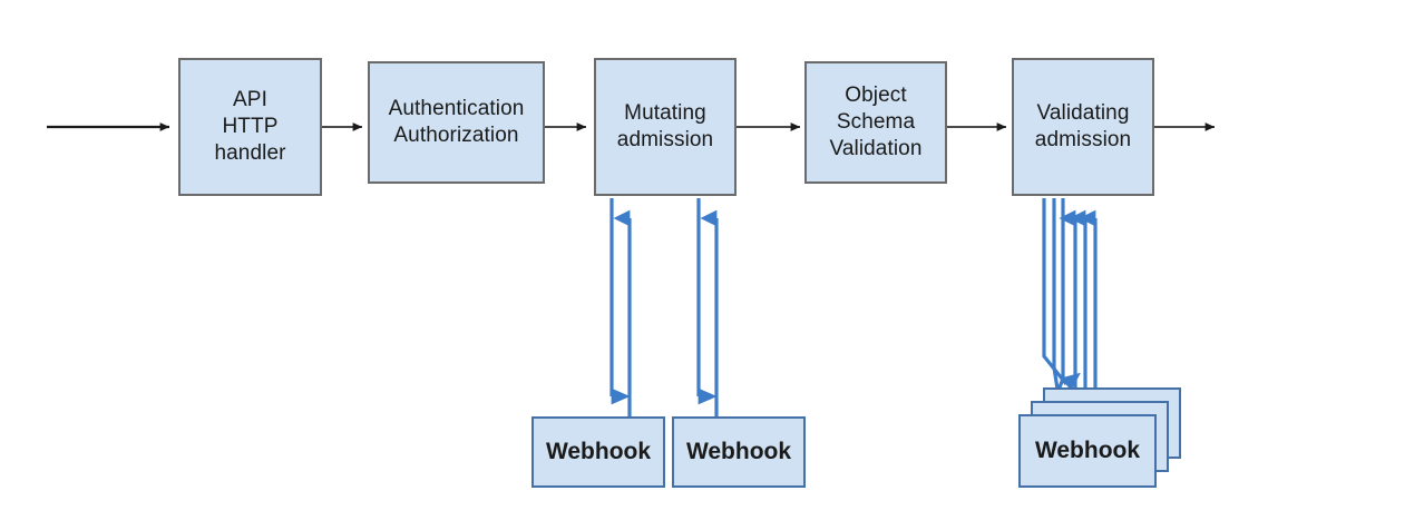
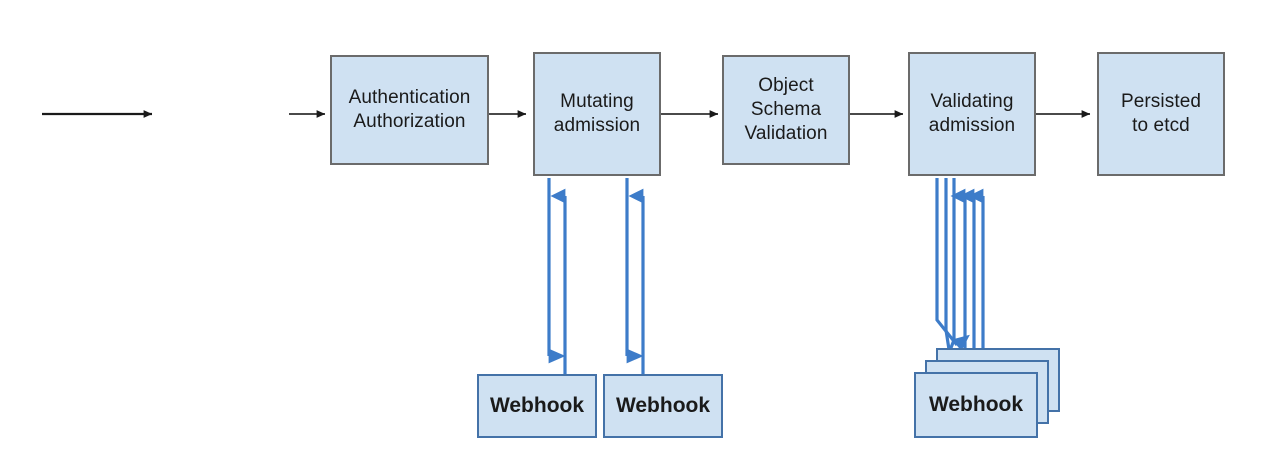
- API
- HTTP
- handler
  Authentication
  Authorization
  Mutating
  admission
  Object
  Schema
  Validation
  Validating
  admission
+ Persisted
+ to etcd
  Webhook
  Webhook
  Webhook
